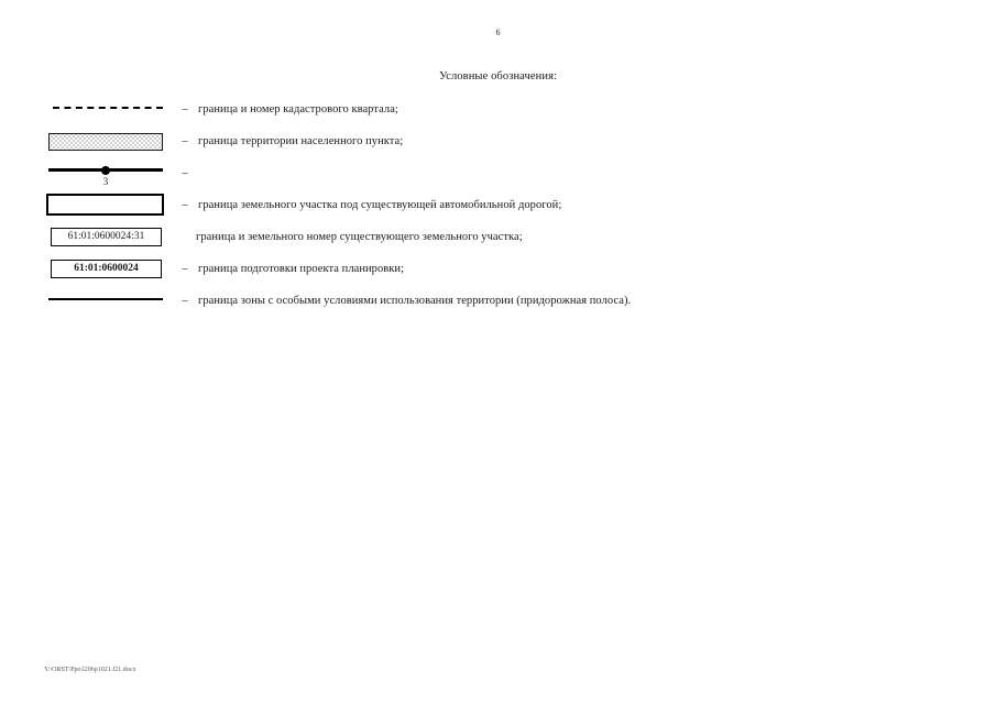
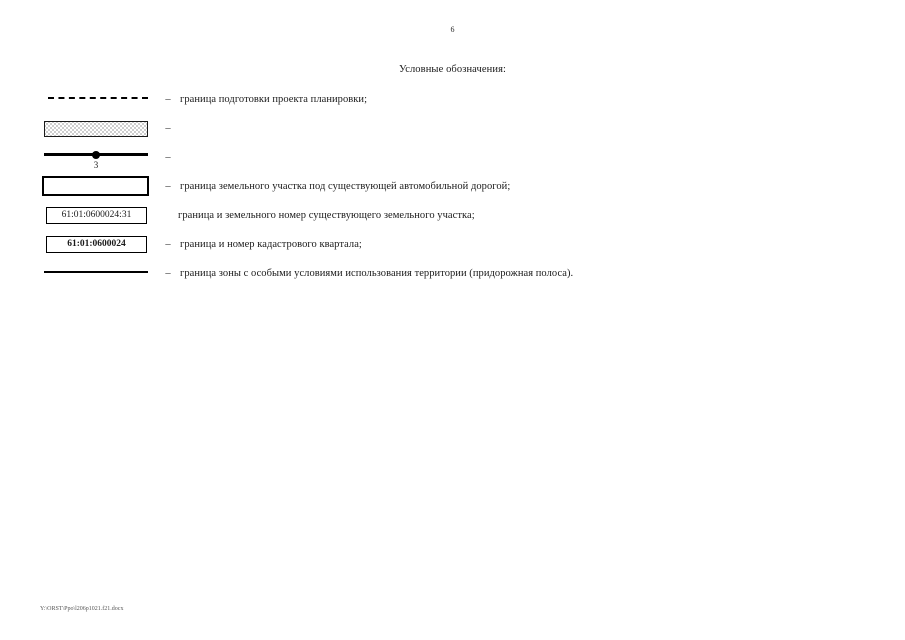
  6
  Условные обозначения:
  –
- граница и номер кадастрового квартала;
+ граница подготовки проекта планировки;
  –
- граница территории населенного пункта;
  3
  –
  –
  граница земельного участка под существующей автомобильной дорогой;
  61:01:0600024:31
  граница и земельного номер существующего земельного участка;
  61:01:0600024
  –
- граница подготовки проекта планировки;
+ граница и номер кадастрового квартала;
  –
  граница зоны с особыми условиями использования территории (придорожная полоса).
